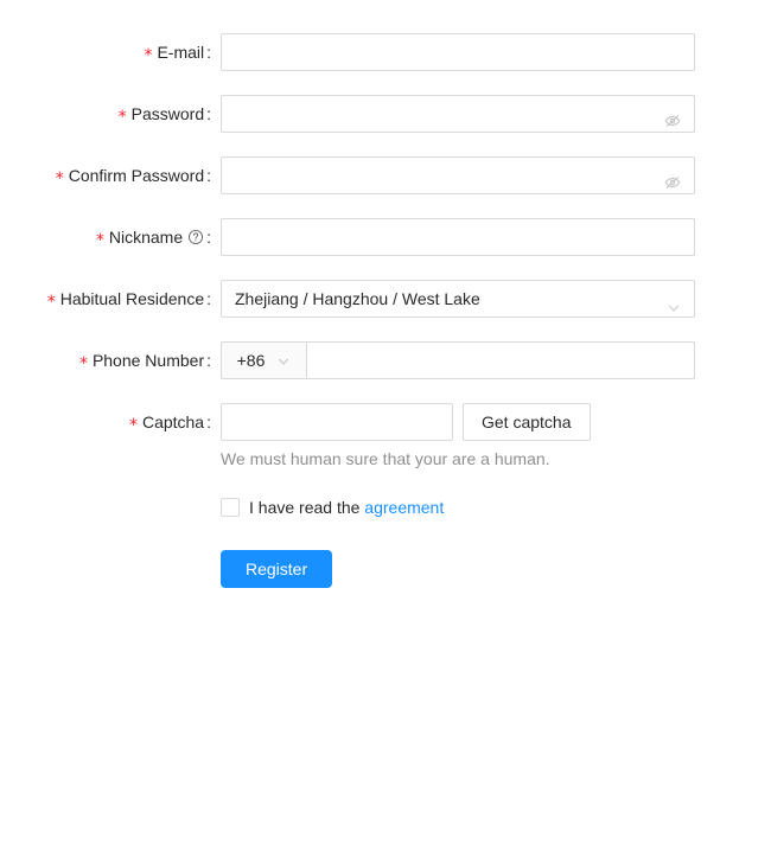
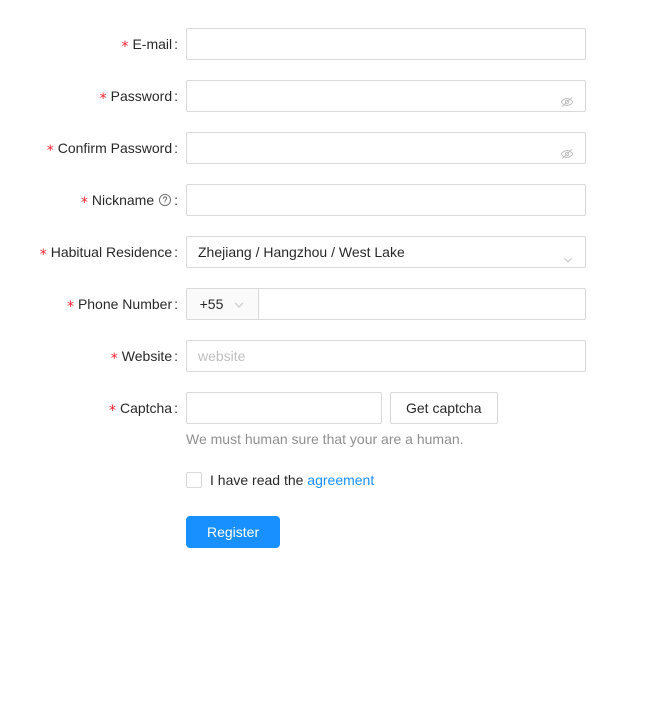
  * E-mail :
  * Password :
  * Confirm Password :
  * Nickname :
  * Habitual Residence :
  Zhejiang / Hangzhou / West Lake
  * Phone Number :
- +86
+ +55
+ * Website :
+ website
  * Captcha :
  Get captcha
  We must human sure that your are a human.
  I have read the agreement
  Register
